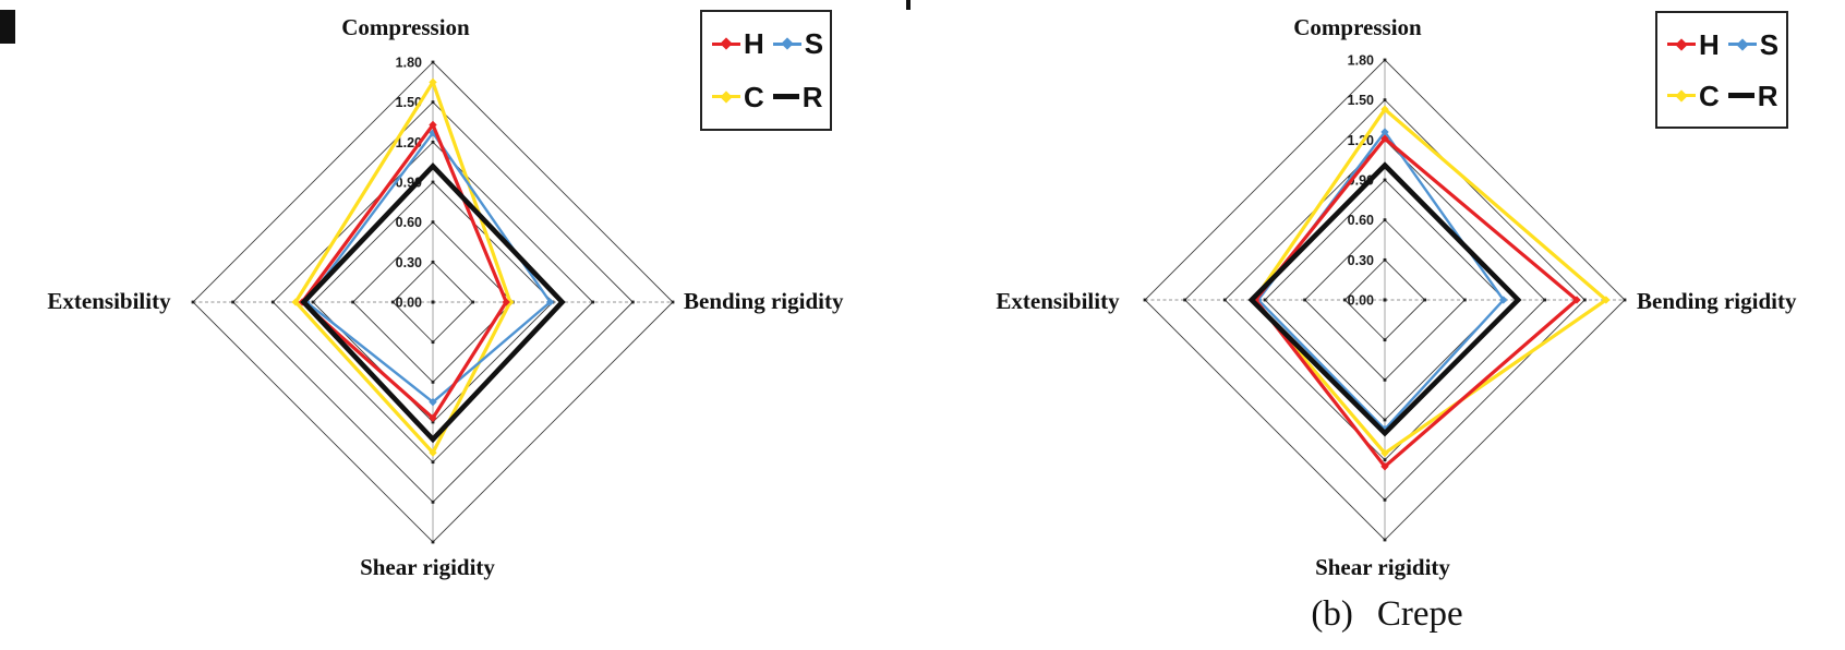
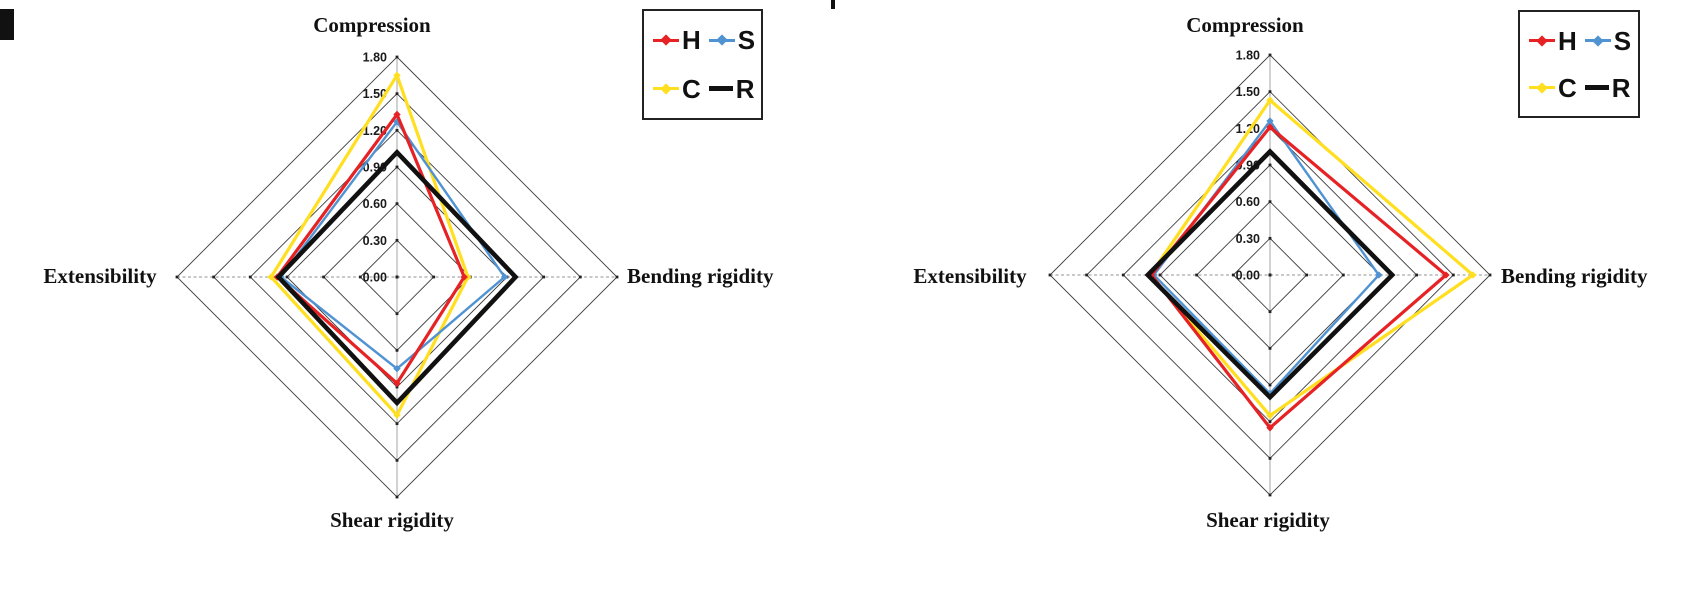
  0.00
  0.30
  0.60
  0.9
  1.2
  1.5
  1.80
  0.00
  0.30
  0.60
  1.0
  1.50
  1.80
  Compression
  Bending rigidity
  Shear rigidity
  Extensibility
  Compression
  Bending rigidity
  Shear rigidity
  Extensibility
  H
  S
  C
  R
  H
  S
  C
  R
- (b) Crepe
